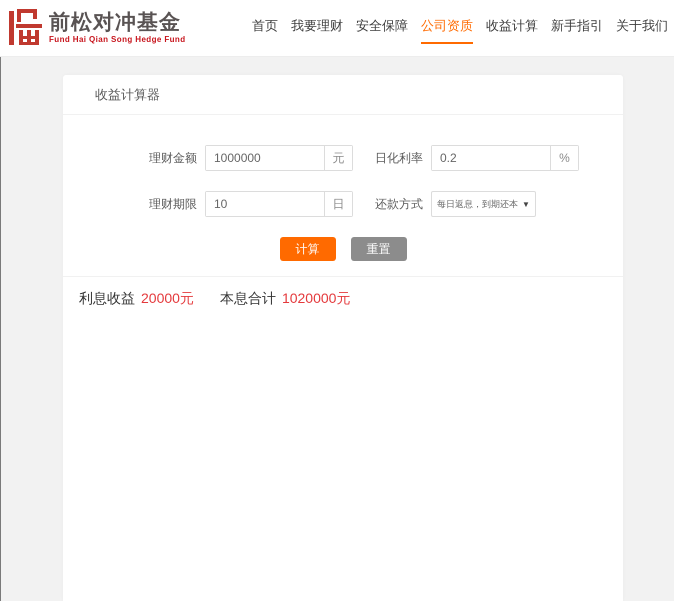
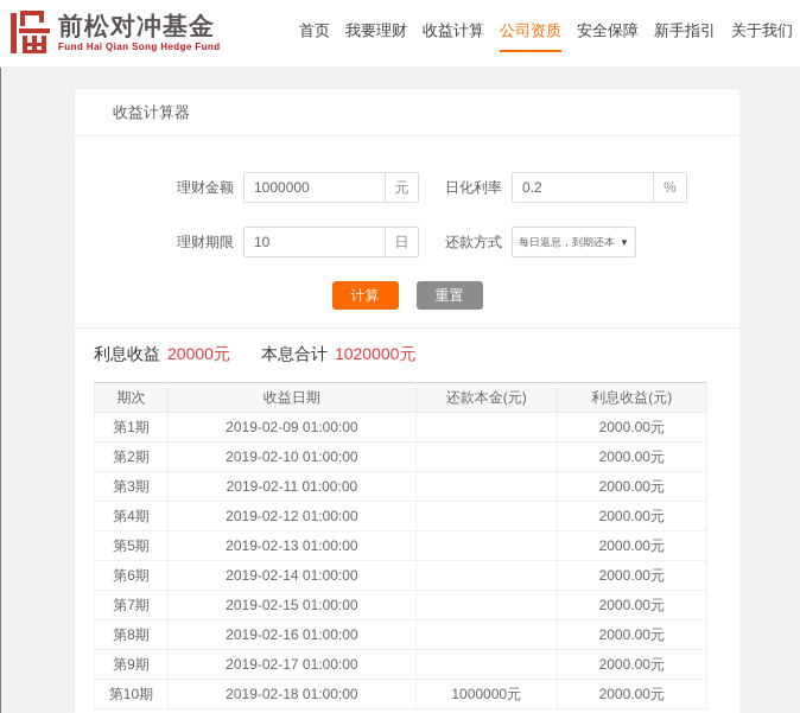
  前松对冲基金
  Fund Hai Qian Song Hedge Fund
  首页
  我要理财
- 安全保障
+ 收益计算
  公司资质
- 收益计算
+ 安全保障
  新手指引
  关于我们
  收益计算器
  理财金额
  1000000
  元
  日化利率
  0.2
  %
  理财期限
  10
  日
  还款方式
  每日返息，到期还本
  ▼
  计算
  重置
  利息收益
  20000元
  本息合计
  1020000元
+ 期次	收益日期	还款本金(元)	利息收益(元)
+ 第1期	2019-02-09 01:00:00		2000.00元
+ 第2期	2019-02-10 01:00:00		2000.00元
+ 第3期	2019-02-11 01:00:00		2000.00元
+ 第4期	2019-02-12 01:00:00		2000.00元
+ 第5期	2019-02-13 01:00:00		2000.00元
+ 第6期	2019-02-14 01:00:00		2000.00元
+ 第7期	2019-02-15 01:00:00		2000.00元
+ 第8期	2019-02-16 01:00:00		2000.00元
+ 第9期	2019-02-17 01:00:00		2000.00元
+ 第10期	2019-02-18 01:00:00	1000000元	2000.00元
